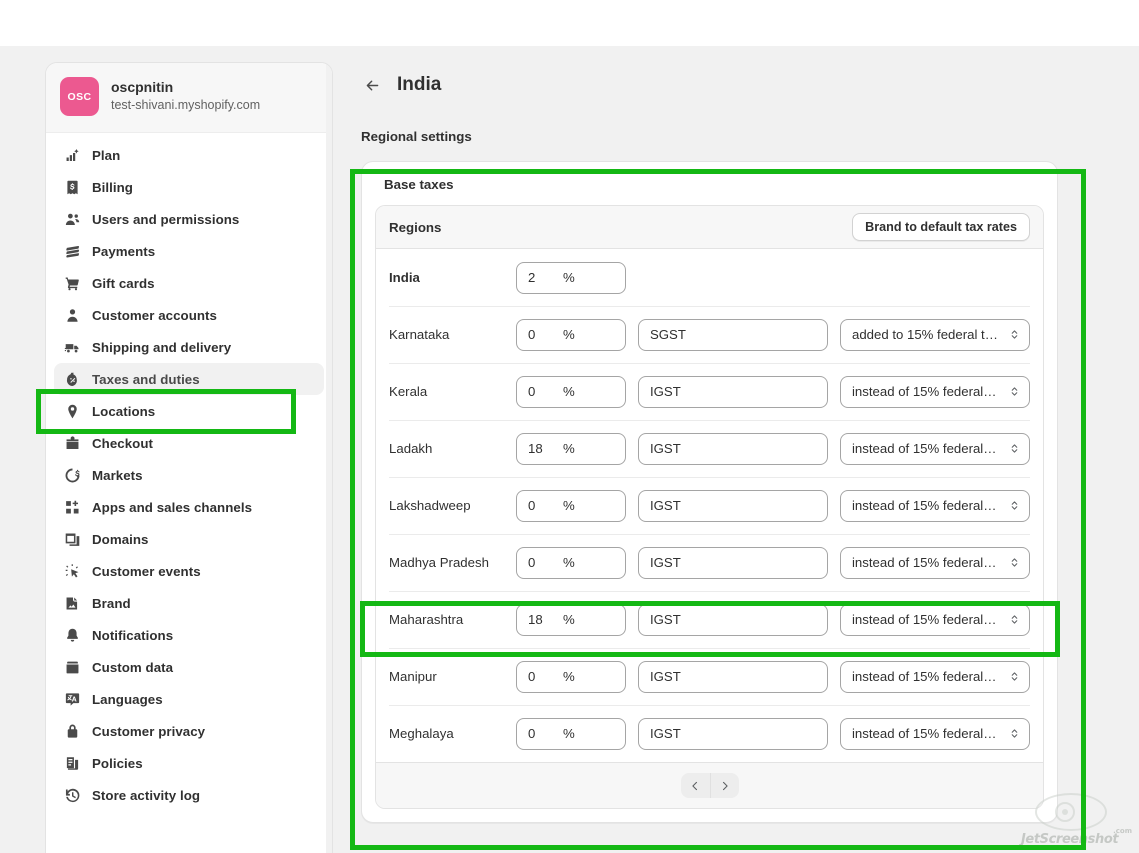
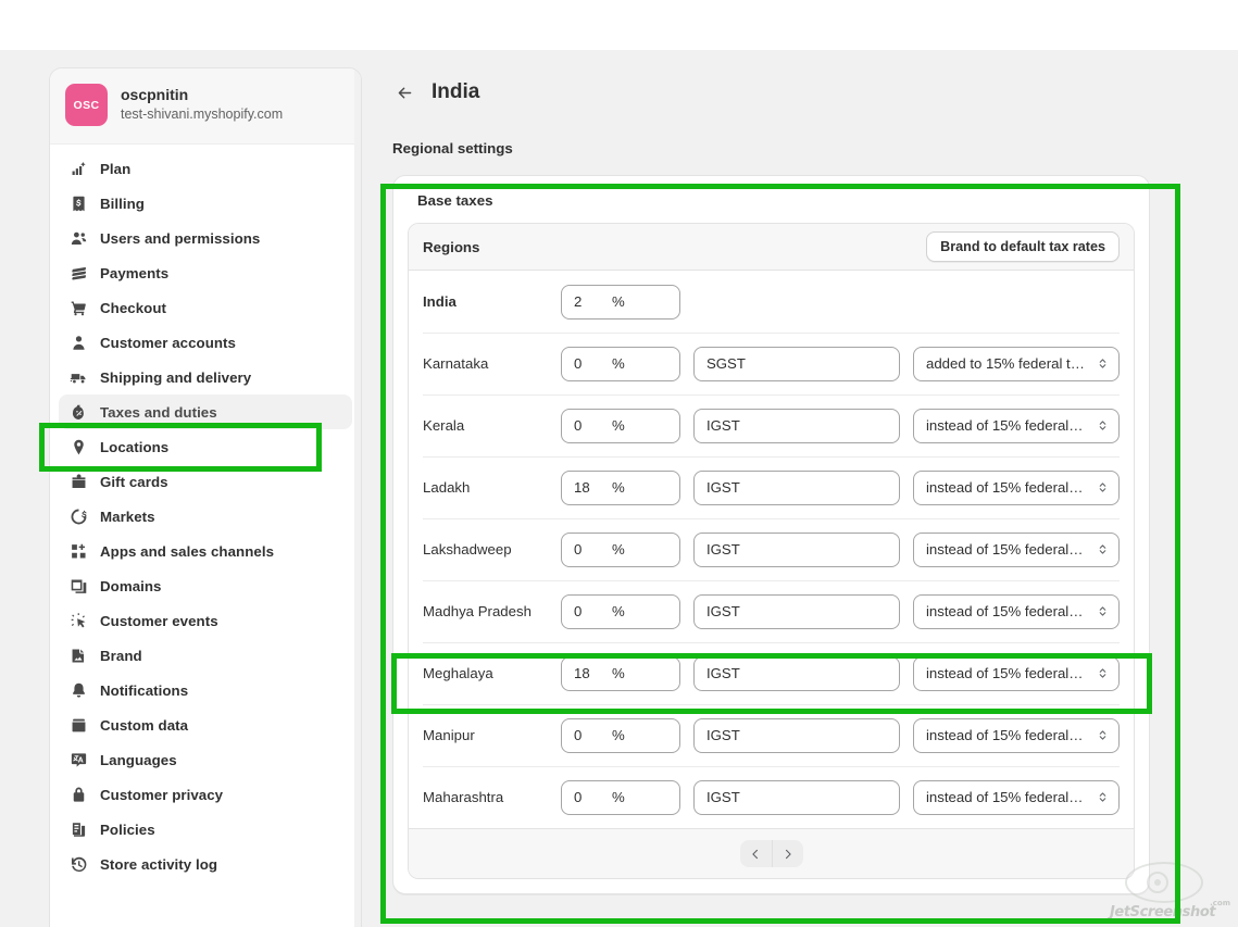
  OSC
  oscpnitin
  test-shivani.myshopify.com
  Plan
  Billing
  Users and permissions
  Payments
- Gift cards
+ Checkout
  Customer accounts
  Shipping and delivery
  Taxes and duties
  Locations
- Checkout
+ Gift cards
  Markets
  Apps and sales channels
  Domains
  Customer events
  Brand
  Notifications
  Custom data
  Languages
  Customer privacy
  Policies
  Store activity log
  India
  Regional settings
  Base taxes
  Regions
  Brand to default tax rates
  India
  2
  %
  Karnataka
  0
  %
  SGST
  added to 15% federal t…
  Kerala
  0
  %
  IGST
  instead of 15% federal…
  Ladakh
  18
  %
  IGST
  instead of 15% federal…
  Lakshadweep
  0
  %
  IGST
  instead of 15% federal…
  Madhya Pradesh
  0
  %
  IGST
  instead of 15% federal…
- Maharashtra
+ Meghalaya
  18
  %
  IGST
  instead of 15% federal…
  Manipur
  0
  %
  IGST
  instead of 15% federal…
- Meghalaya
+ Maharashtra
  0
  %
  IGST
  instead of 15% federal…
  JetScreenshot
  .com
